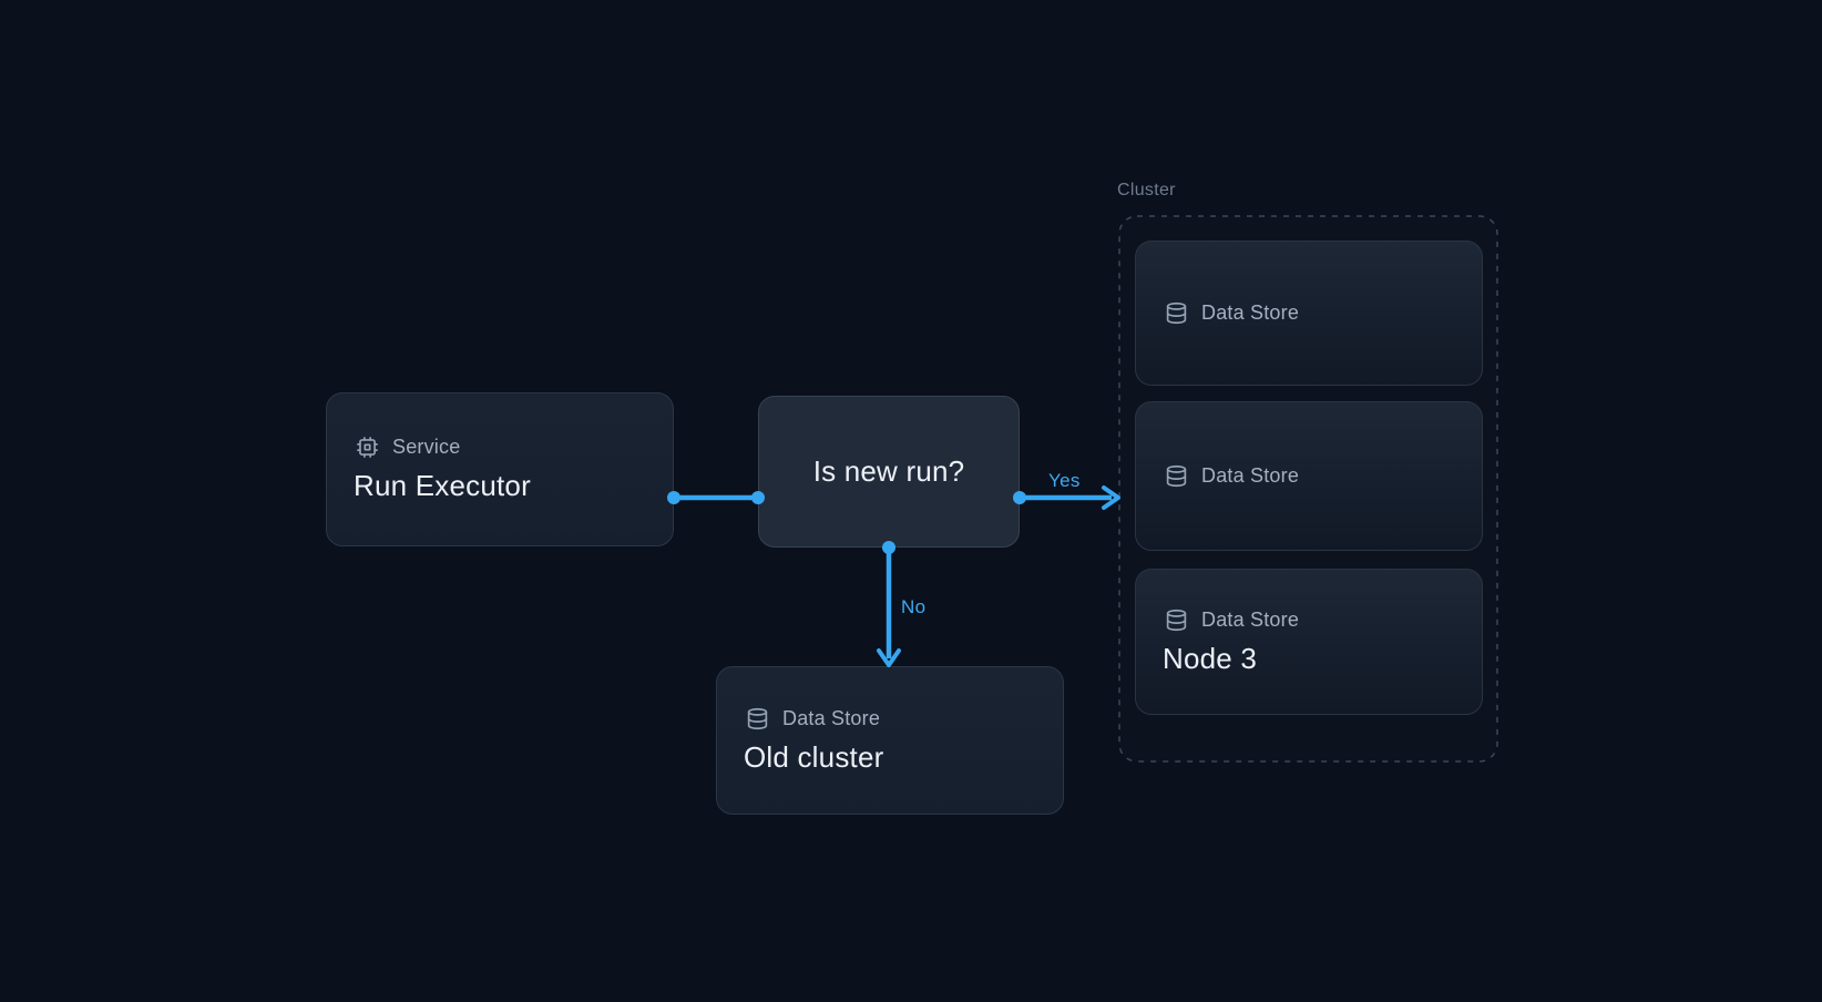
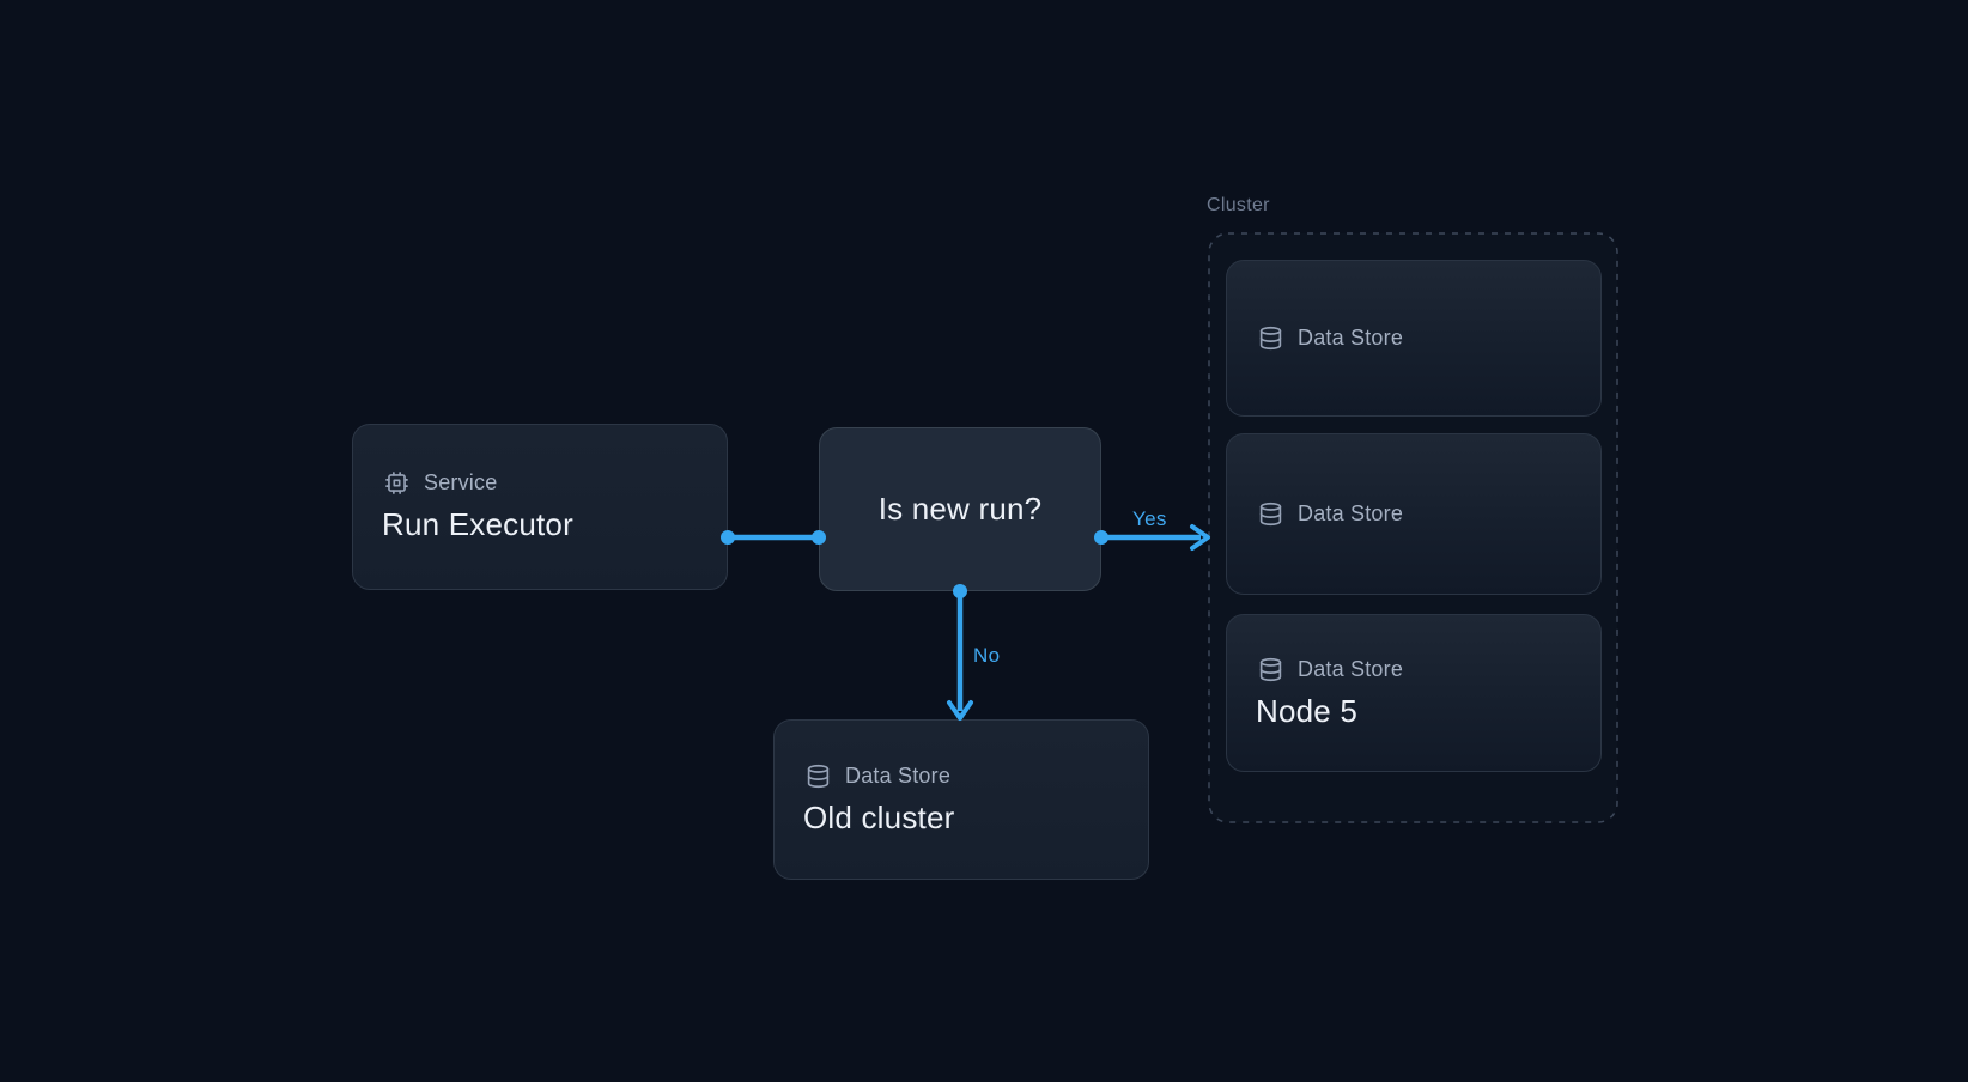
  Service
  Run Executor
  Is new run?
  Data Store
  Old cluster
  Cluster
  Data Store
  Data Store
  Data Store
- Node 3
+ Node 5
  Yes
  No
